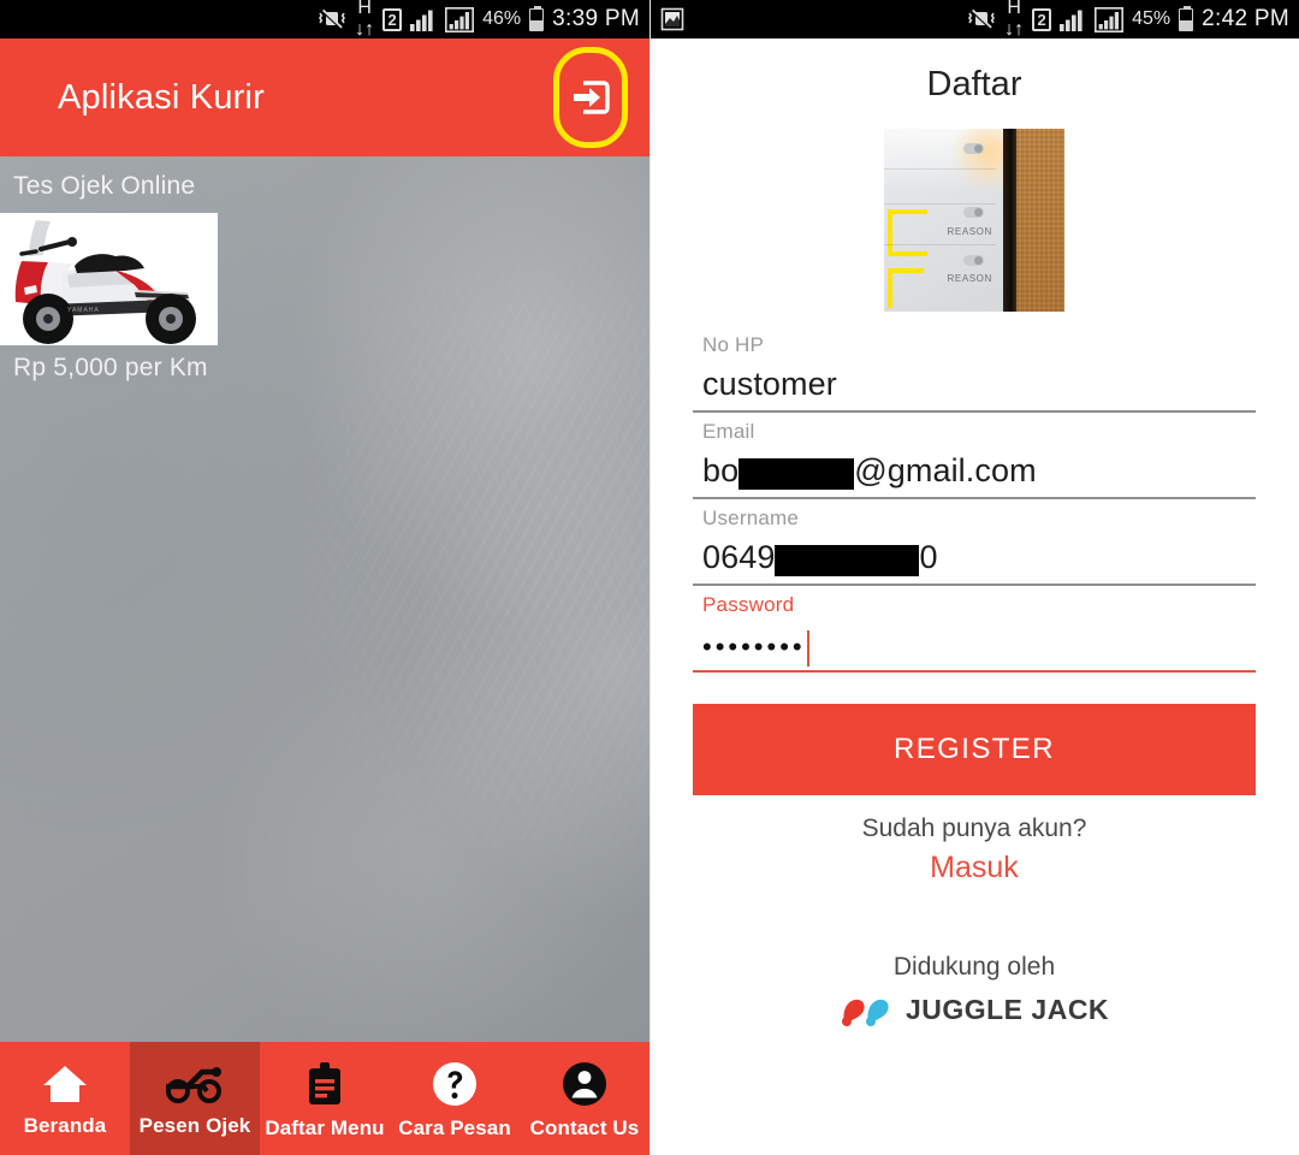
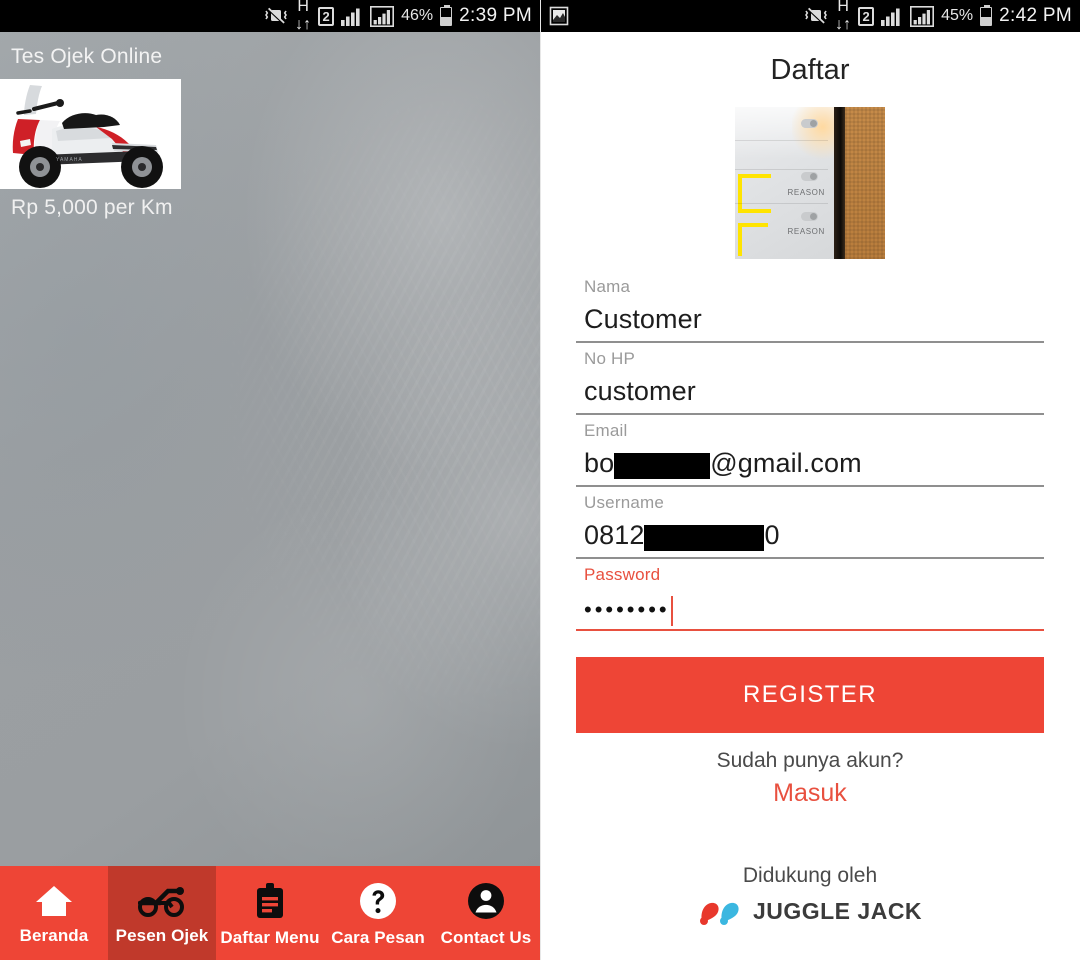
  H
  ↓↑
  2
  46%
- 3:39 PM
+ 2:39 PM
- Aplikasi Kurir
  Tes Ojek Online
  Rp 5,000 per Km
  Beranda
  Pesen Ojek
  Daftar Menu
  Cara Pesan
  Contact Us
  H
  ↓↑
  2
  45%
  2:42 PM
  Daftar
  REASON
  REASON
+ Nama
+ Customer
  No HP
  customer
  Email
  bo
  @gmail.com
  Username
- 0649
+ 0812
  0
  Password
  ••••••••
  REGISTER
  Sudah punya akun?
  Masuk
  Didukung oleh
  JUGGLE JACK
